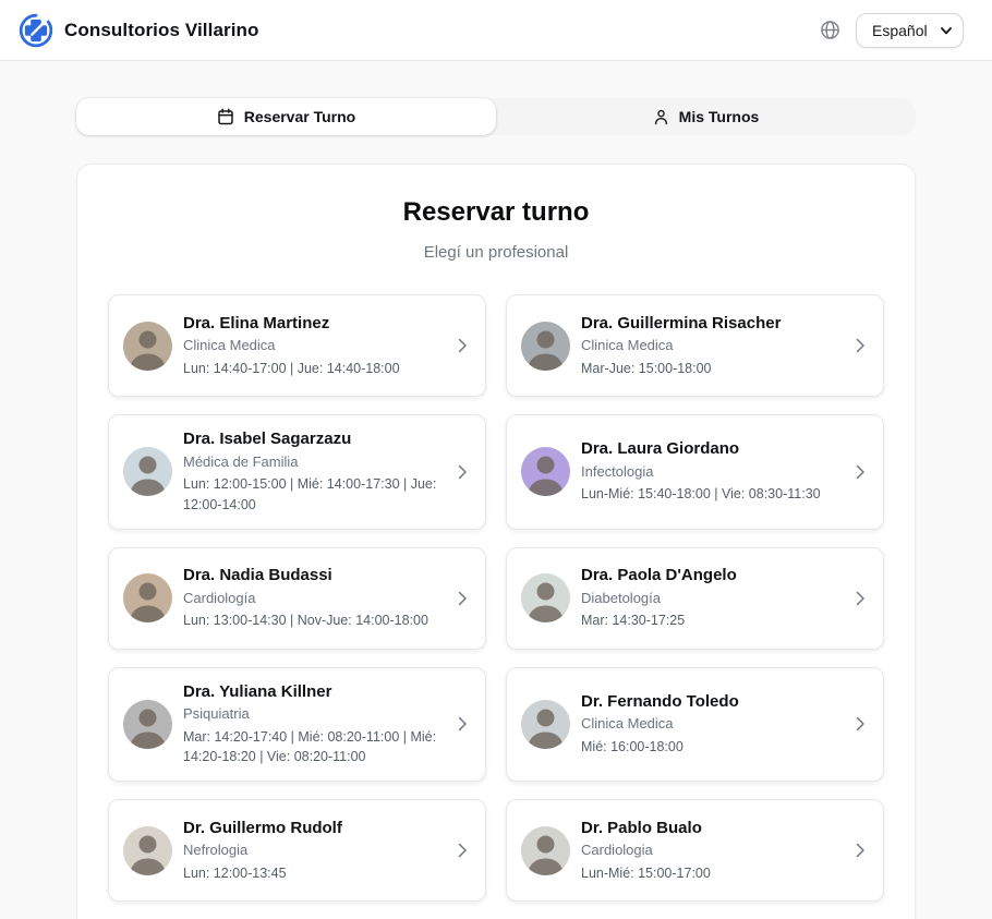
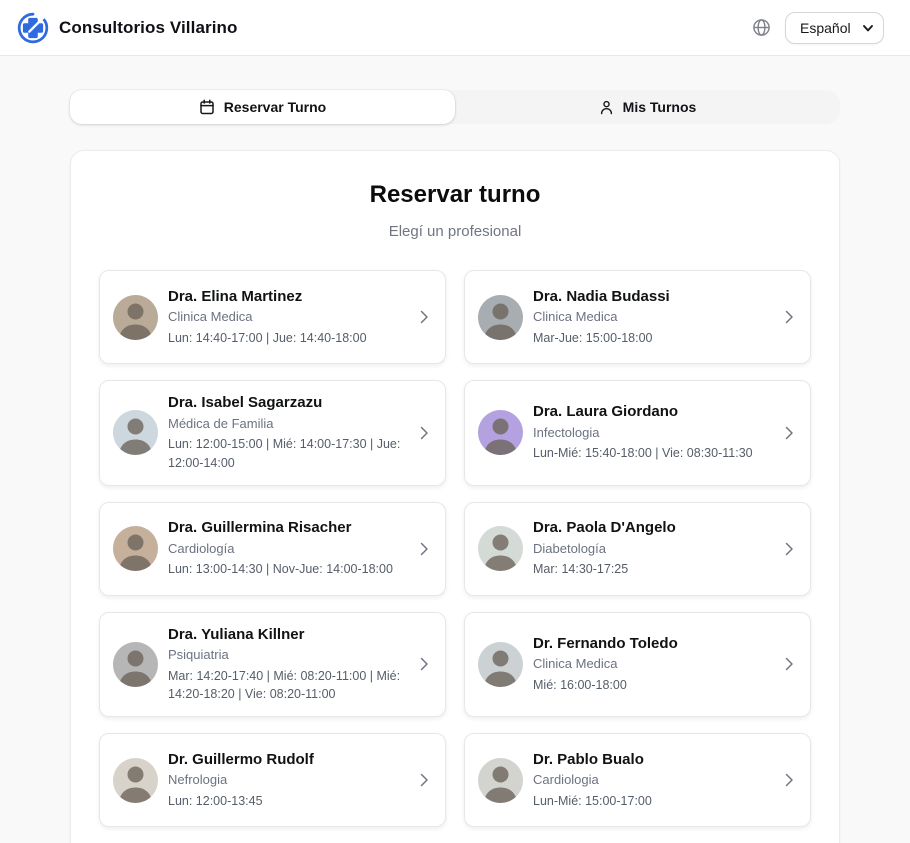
  Consultorios Villarino
  Español
  Reservar Turno
  Mis Turnos
  Reservar turno
  Elegí un profesional
  Dra. Elina Martinez
  Clinica Medica
  Lun: 14:40-17:00 | Jue: 14:40-18:00
- Dra. Guillermina Risacher
+ Dra. Nadia Budassi
  Clinica Medica
  Mar-Jue: 15:00-18:00
  Dra. Isabel Sagarzazu
  Médica de Familia
  Lun: 12:00-15:00 | Mié: 14:00-17:30 | Jue: 12:00-14:00
  Dra. Laura Giordano
  Infectologia
  Lun-Mié: 15:40-18:00 | Vie: 08:30-11:30
- Dra. Nadia Budassi
+ Dra. Guillermina Risacher
  Cardiología
  Lun: 13:00-14:30 | Nov-Jue: 14:00-18:00
  Dra. Paola D'Angelo
  Diabetología
  Mar: 14:30-17:25
  Dra. Yuliana Killner
  Psiquiatria
  Mar: 14:20-17:40 | Mié: 08:20-11:00 | Mié: 14:20-18:20 | Vie: 08:20-11:00
  Dr. Fernando Toledo
  Clinica Medica
  Mié: 16:00-18:00
  Dr. Guillermo Rudolf
  Nefrologia
  Lun: 12:00-13:45
  Dr. Pablo Bualo
  Cardiologia
  Lun-Mié: 15:00-17:00
